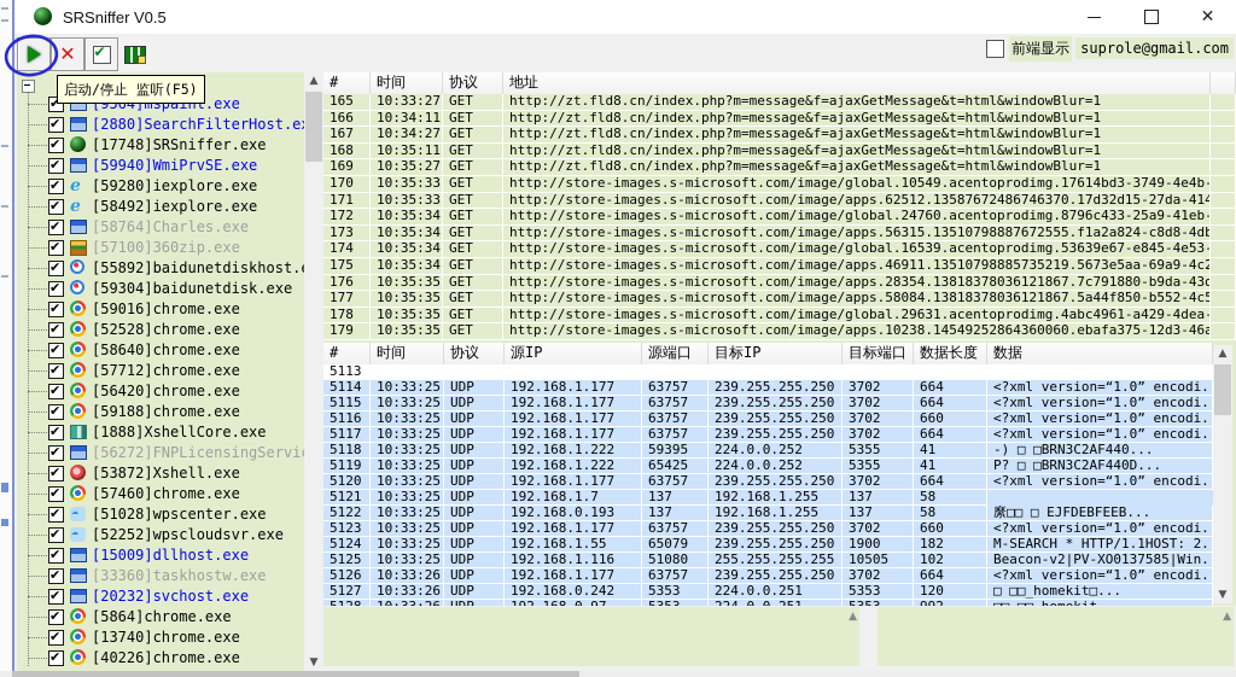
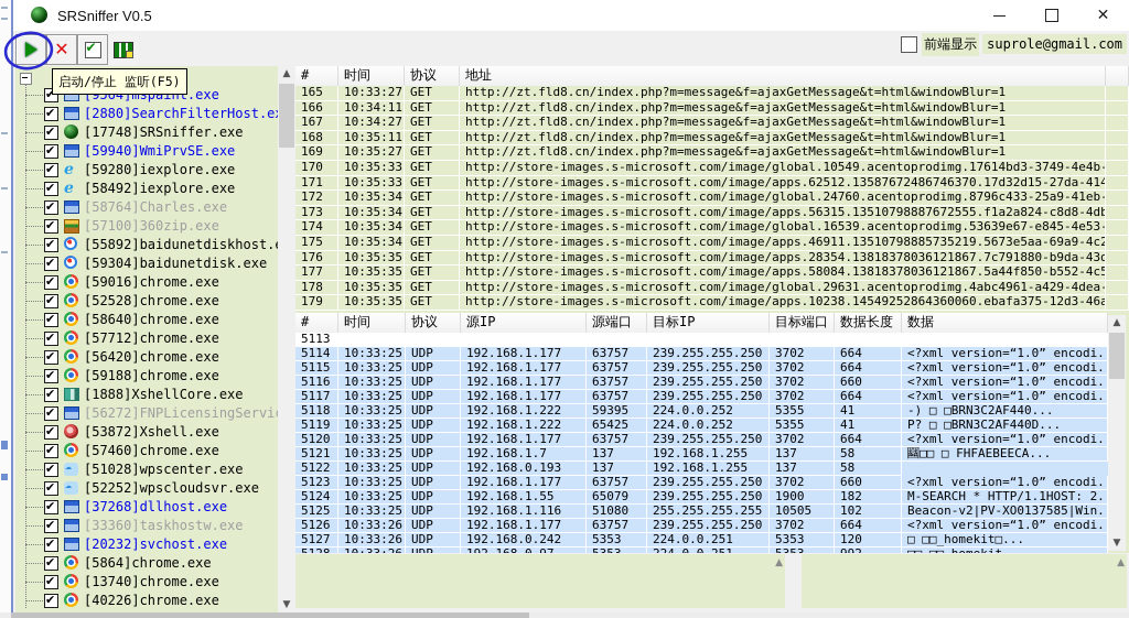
  SRSniffer V0.5
  ✕
  ✕
  前端显示
  suprole@gmail.com
  [9564]mspaint.exe
  [2880]SearchFilterHost.e
  [17748]SRSniffer.exe
  [59940]WmiPrvSE.exe
  [59280]iexplore.exe
  [58492]iexplore.exe
  [58764]Charles.exe
  [57100]360zip.exe
  [55892]baidunetdiskhost.
  [59304]baidunetdisk.exe
  [59016]chrome.exe
  [52528]chrome.exe
  [58640]chrome.exe
  [57712]chrome.exe
  [56420]chrome.exe
  [59188]chrome.exe
  [1888]XshellCore.exe
  [56272]FNPLicensingServi
  [53872]Xshell.exe
  [57460]chrome.exe
  [51028]wpscenter.exe
  [52252]wpscloudsvr.exe
- [15009]dllhost.exe
+ [37268]dllhost.exe
  [33360]taskhostw.exe
  [20232]svchost.exe
  [5864]chrome.exe
  [13740]chrome.exe
  [40226]chrome.exe
  ▲
  ▼
  #
  时间
  协议
  地址
  165
  10:33:27
  GET
  http://zt.fld8.cn/index.php?m=message&f=ajaxGetMessage&t=html&windowBlur=1
  166
  10:34:11
  GET
  http://zt.fld8.cn/index.php?m=message&f=ajaxGetMessage&t=html&windowBlur=1
  167
  10:34:27
  GET
  http://zt.fld8.cn/index.php?m=message&f=ajaxGetMessage&t=html&windowBlur=1
  168
  10:35:11
  GET
  http://zt.fld8.cn/index.php?m=message&f=ajaxGetMessage&t=html&windowBlur=1
  169
  10:35:27
  GET
  http://zt.fld8.cn/index.php?m=message&f=ajaxGetMessage&t=html&windowBlur=1
  170
  10:35:33
  GET
  http://store-images.s-microsoft.com/image/global.10549.acentoprodimg.17614bd3-3749-4e4b-
  171
  10:35:33
  GET
  http://store-images.s-microsoft.com/image/apps.62512.13587672486746370.17d32d15-27da-414
  172
  10:35:34
  GET
  http://store-images.s-microsoft.com/image/global.24760.acentoprodimg.8796c433-25a9-41eb-
  173
  10:35:34
  GET
  http://store-images.s-microsoft.com/image/apps.56315.13510798887672555.f1a2a824-c8d8-4db
  174
  10:35:34
  GET
  http://store-images.s-microsoft.com/image/global.16539.acentoprodimg.53639e67-e845-4e53-
  175
  10:35:34
  GET
  http://store-images.s-microsoft.com/image/apps.46911.13510798885735219.5673e5aa-69a9-4c2
  176
  10:35:35
  GET
  http://store-images.s-microsoft.com/image/apps.28354.13818378036121867.7c791880-b9da-43d
  177
  10:35:35
  GET
  http://store-images.s-microsoft.com/image/apps.58084.13818378036121867.5a44f850-b552-4c5
  178
  10:35:35
  GET
  http://store-images.s-microsoft.com/image/global.29631.acentoprodimg.4abc4961-a429-4dea-
  179
  10:35:35
  GET
  http://store-images.s-microsoft.com/image/apps.10238.14549252864360060.ebafa375-12d3-46a
  #
  时间
  协议
  源IP
  源端口
  目标IP
  目标端口
  数据长度
  数据
  5113
  5114
  10:33:25
  UDP
  192.168.1.177
  63757
  239.255.255.250
  3702
  664
  <?xml version=“1.0” encodi.
  5115
  10:33:25
  UDP
  192.168.1.177
  63757
  239.255.255.250
  3702
  664
  <?xml version=“1.0” encodi.
  5116
  10:33:25
  UDP
  192.168.1.177
  63757
  239.255.255.250
  3702
  660
  <?xml version=“1.0” encodi.
  5117
  10:33:25
  UDP
  192.168.1.177
  63757
  239.255.255.250
  3702
  664
  <?xml version=“1.0” encodi.
  5118
  10:33:25
  UDP
  192.168.1.222
  59395
  224.0.0.252
  5355
  41
  -) □ □BRN3C2AF440...
  5119
  10:33:25
  UDP
  192.168.1.222
  65425
  224.0.0.252
  5355
  41
  P? □ □BRN3C2AF440D...
  5120
  10:33:25
  UDP
  192.168.1.177
  63757
  239.255.255.250
  3702
  664
  <?xml version=“1.0” encodi.
  5121
  10:33:25
  UDP
  192.168.1.7
  137
  192.168.1.255
  137
  58
+ 圝□□ □ FHFAEBEECA...
  5122
  10:33:25
  UDP
  192.168.0.193
  137
  192.168.1.255
  137
  58
- 縻□□ □ EJFDEBFEEB...
  5123
  10:33:25
  UDP
  192.168.1.177
  63757
  239.255.255.250
  3702
  660
  <?xml version=“1.0” encodi.
  5124
  10:33:25
  UDP
  192.168.1.55
  65079
  239.255.255.250
  1900
  182
  M-SEARCH * HTTP/1.1HOST: 2.
  5125
  10:33:25
  UDP
  192.168.1.116
  51080
  255.255.255.255
  10505
  102
  Beacon-v2|PV-XO0137585|Win.
  5126
  10:33:26
  UDP
  192.168.1.177
  63757
  239.255.255.250
  3702
  664
  <?xml version=“1.0” encodi.
  5127
  10:33:26
  UDP
  192.168.0.242
  5353
  224.0.0.251
  5353
  120
  □ □□_homekit□...
  ▲
  ▼
  ▲
  ▲
  启动/停止 监听(F5)
